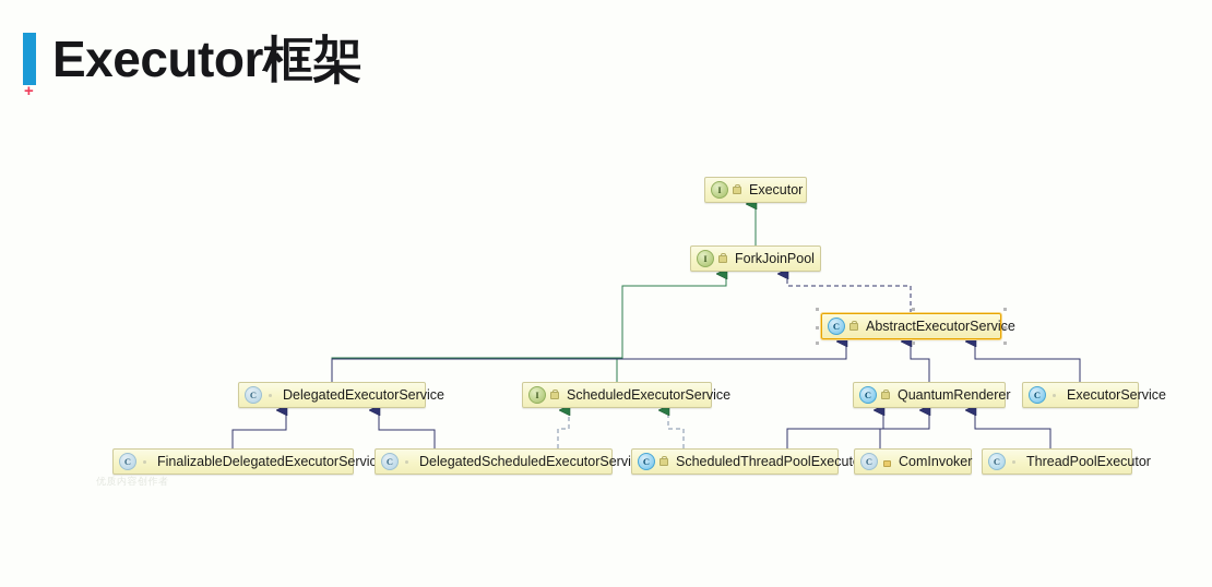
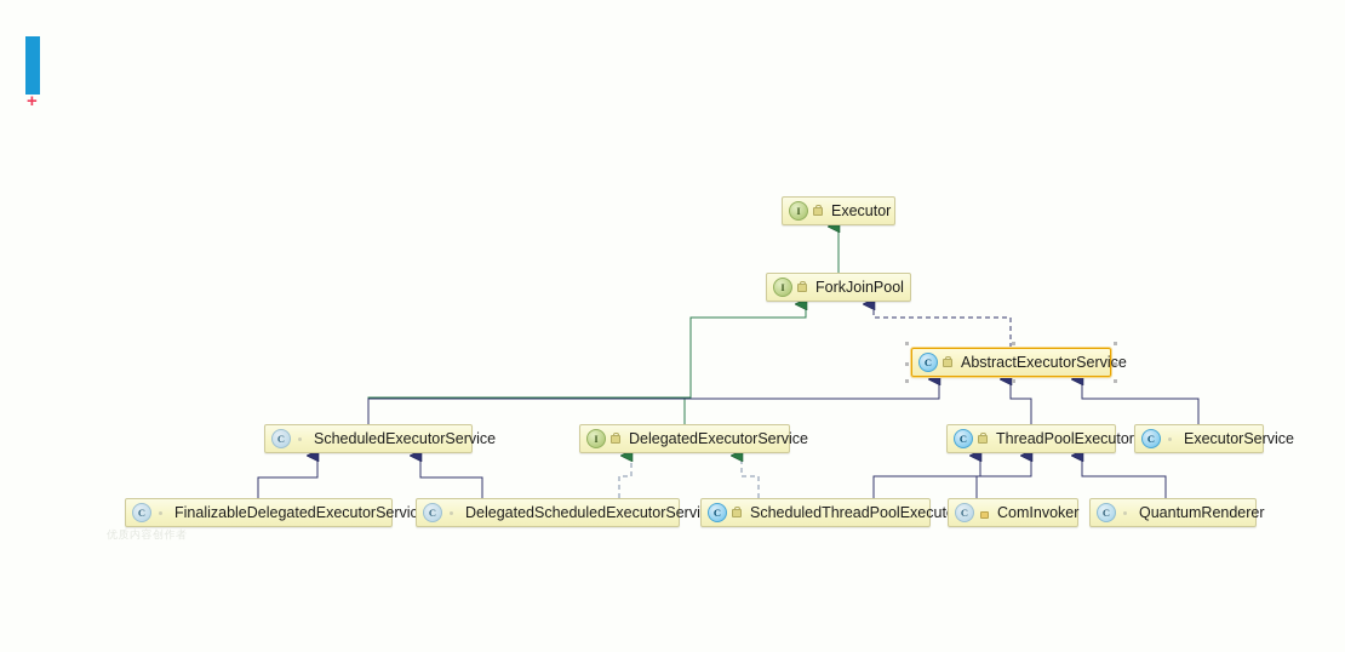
  +
- Executor框架
  I
  Executor
  I
  ForkJoinPool
  C
  AbstractExecutorServie
  C
- DelegatedExecutorService
+ ScheduledExecutorService
  I
- ScheduledExecutorService
+ DelegatedExecutorService
  C
- QuantumRenderer
+ ThreadPoolExecutor
  C
  ExecutorService
  C
  FinalizableDelegatedExecutorServic
  C
  DelegatedScheduledExecutorServi
  C
  ScheduledThreadPoolExecut
  C
  ComInvoker
  C
- ThreadPoolExecutor
+ QuantumRenderer
  优质内容创作者
